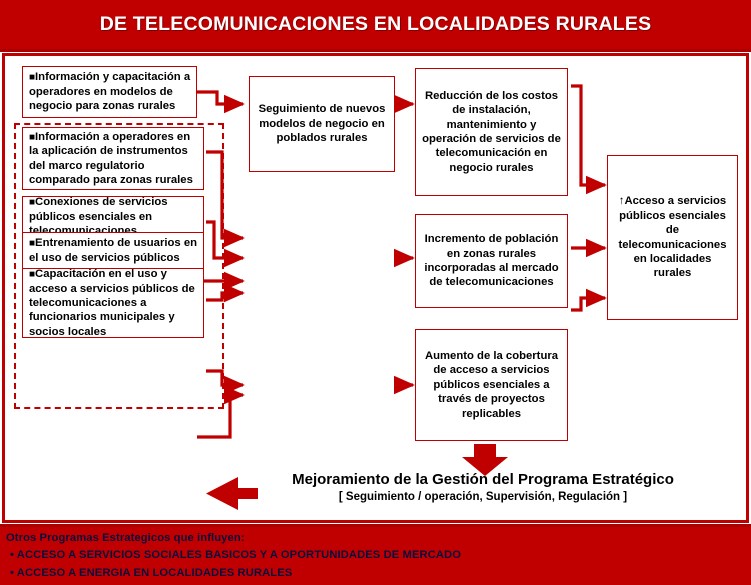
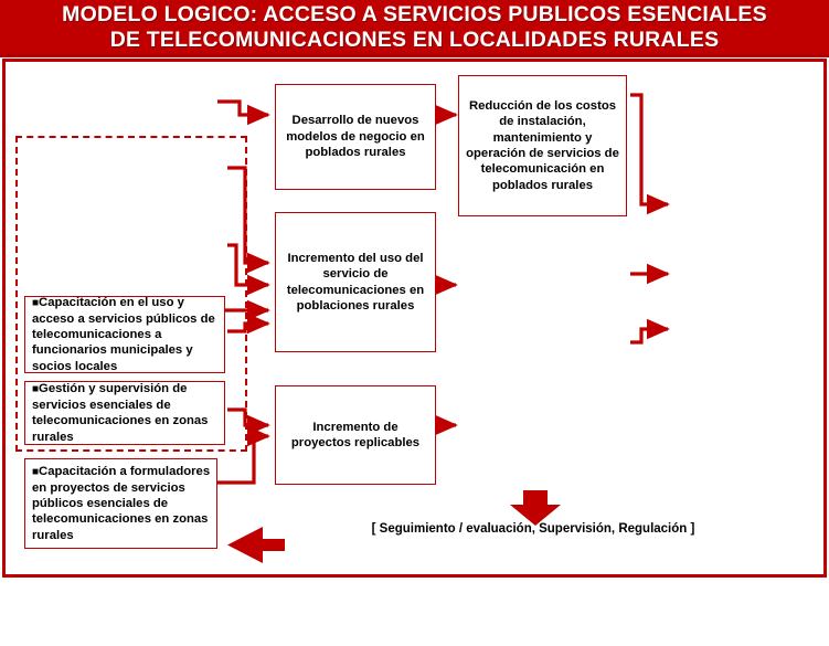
+ MODELO LOGICO: ACCESO A SERVICIOS PUBLICOS ESENCIALES
  DE TELECOMUNICACIONES EN LOCALIDADES RURALES
- ■Información y capacitación a operadores en modelos de negocio para zonas rurales
- ■Información a operadores en la aplicación de instrumentos del marco regulatorio comparado para zonas rurales
- ■Conexiones de servicios públicos esenciales en telecomunicaciones
- ■Entrenamiento de usuarios en el uso de servicios públicos
  ■Capacitación en el uso y acceso a servicios públicos de telecomunicaciones a funcionarios municipales y socios locales
+ ■Gestión y supervisión de servicios esenciales de telecomunicaciones en zonas rurales
+ ■Capacitación a formuladores en proyectos de servicios públicos esenciales de telecomunicaciones en zonas rurales
- Seguimiento de nuevos modelos de negocio en poblados rurales
+ Desarrollo de nuevos modelos de negocio en poblados rurales
+ Incremento del uso del servicio de telecomunicaciones en poblaciones rurales
+ Incremento de proyectos replicables
- Reducción de los costos de instalación, mantenimiento y operación de servicios de telecomunicación en negocio rurales
+ Reducción de los costos de instalación, mantenimiento y operación de servicios de telecomunicación en poblados rurales
- Incremento de población en zonas rurales incorporadas al mercado de telecomunicaciones
- Aumento de la cobertura de acceso a servicios públicos esenciales a través de proyectos replicables
- ↑Acceso a servicios públicos esenciales de telecomunicaciones en localidades rurales
- Mejoramiento de la Gestión del Programa Estratégico
- [ Seguimiento / operación, Supervisión, Regulación ]
+ [ Seguimiento / evaluación, Supervisión, Regulación ]
- Otros Programas Estrategicos que influyen:
- • ACCESO A SERVICIOS SOCIALES BASICOS Y A OPORTUNIDADES DE MERCADO
- • ACCESO A ENERGIA EN LOCALIDADES RURALES
